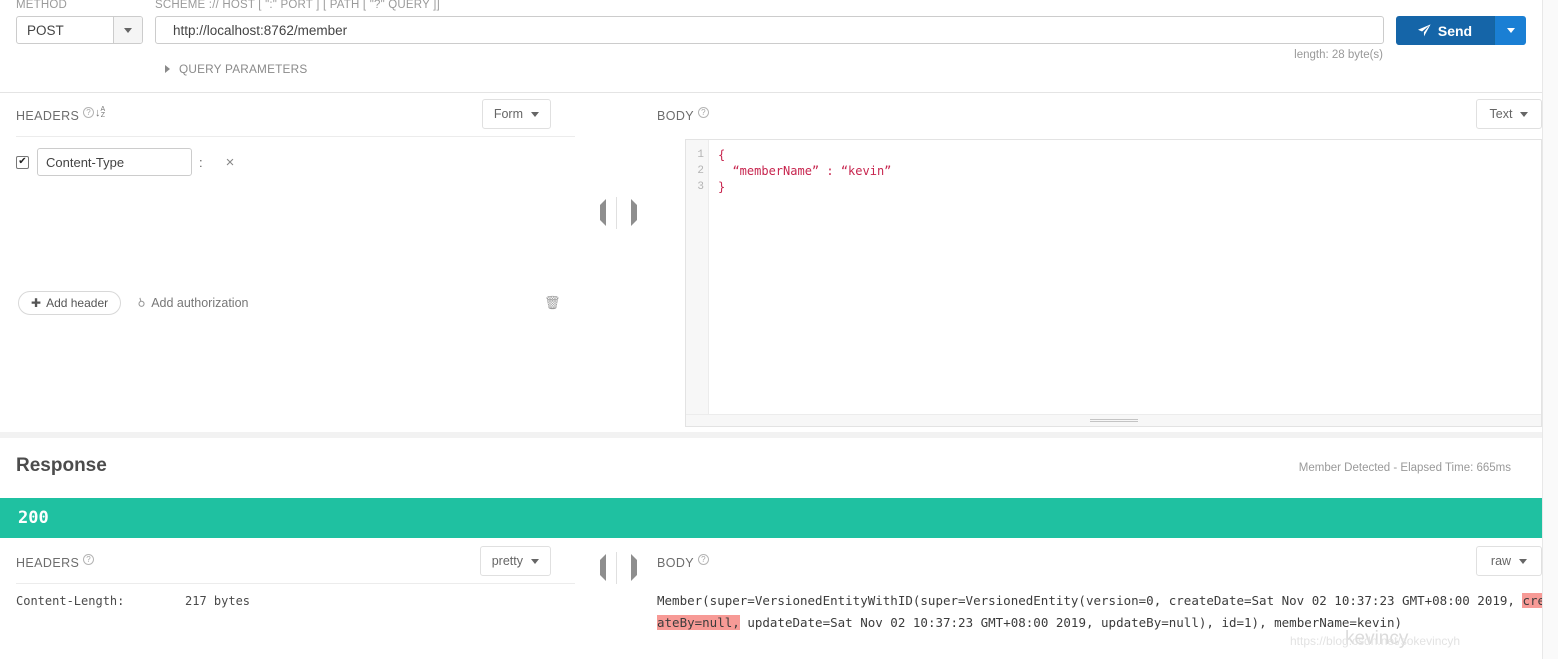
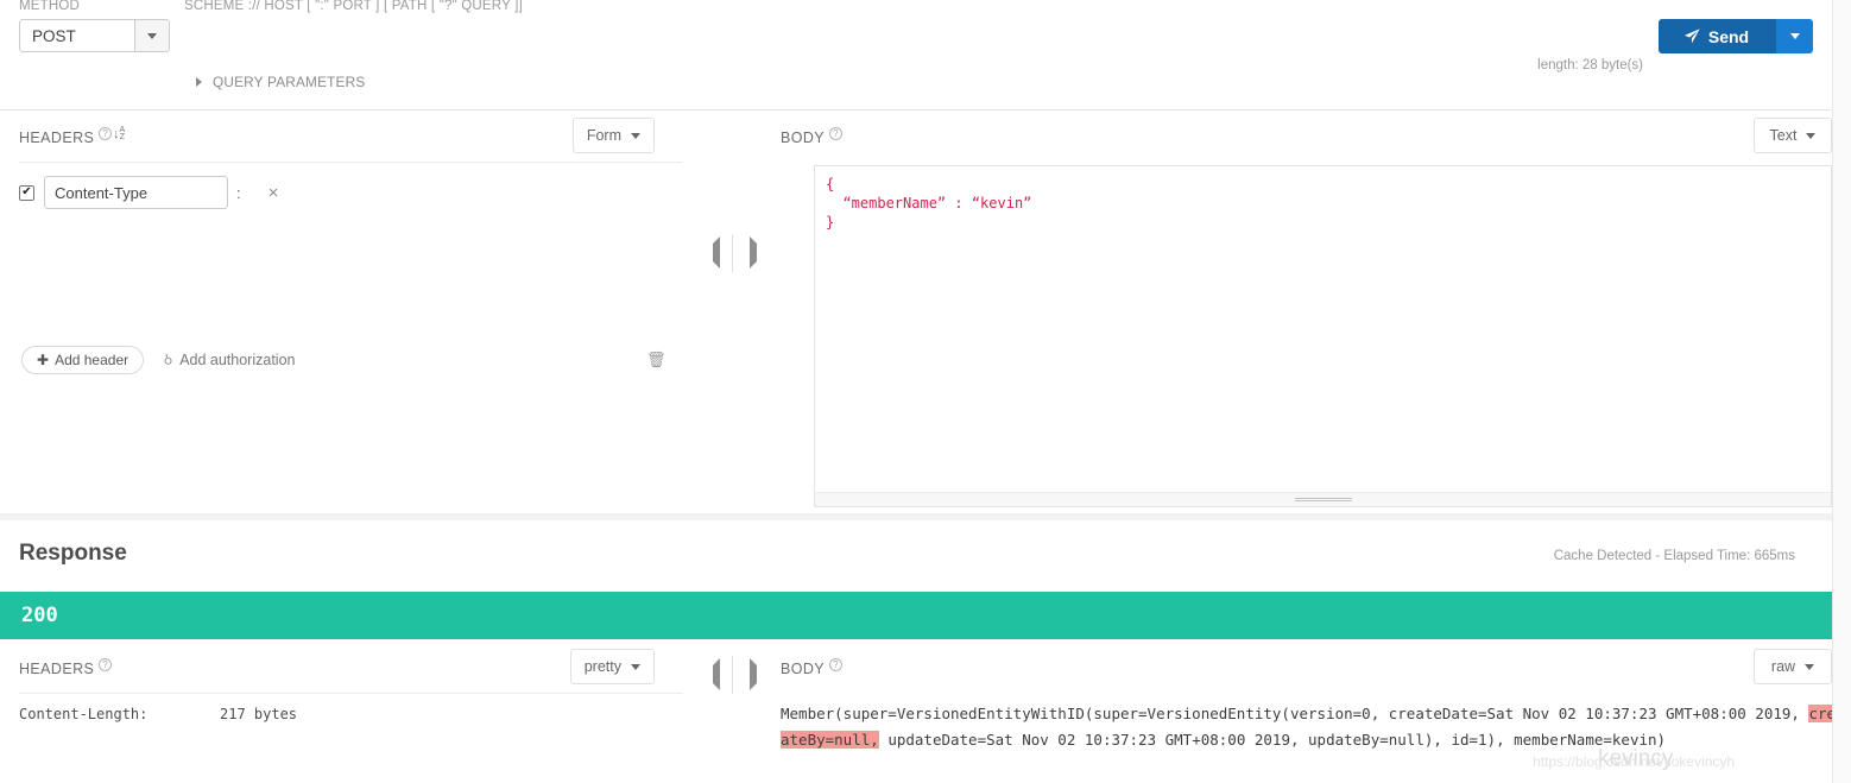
  METHOD
  SCHEME :// HOST [ ":" PORT ] [ PATH [ "?" QUERY ]]
  POST
- http://localhost:8762/member
  Send
  length: 28 byte(s)
  QUERY PARAMETERS
  HEADERS ?
  Form
  Content-Type
  :
  ×
  ✚
  Add header
  Add authorization
  🗑
  BODY ?
  Text
- 1 2 3
  {
  “memberName” : “kevin”
  }
  Response
- Member Detected - Elapsed Time: 665ms
+ Cache Detected - Elapsed Time: 665ms
  200
  HEADERS ?
  pretty
  Content-Length:
  217 bytes
  BODY ?
  raw
  Member(super=VersionedEntityWithID(super=VersionedEntity(version=0, createDate=Sat Nov 02 10:37:23 GMT+08:00 2019, crateBy=null, updateDate=Sat Nov 02 10:37:23 GMT+08:00 2019, updateBy=null), id=1), memberName=kevin)
  kevincy
  https://blog.csdn.net/sokevincyh
